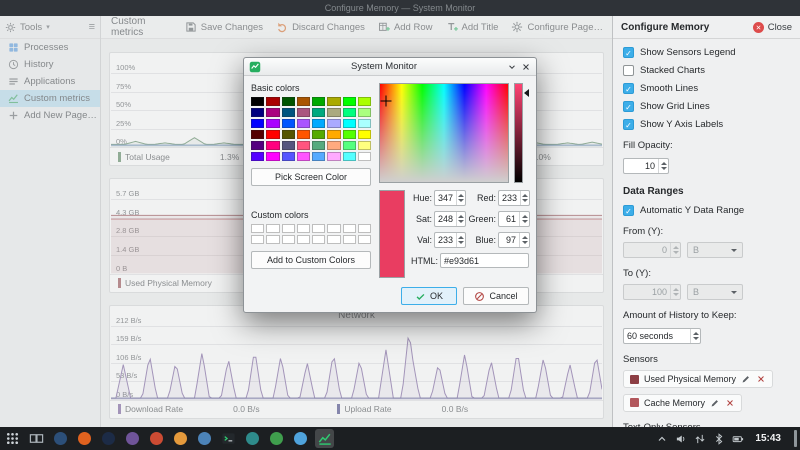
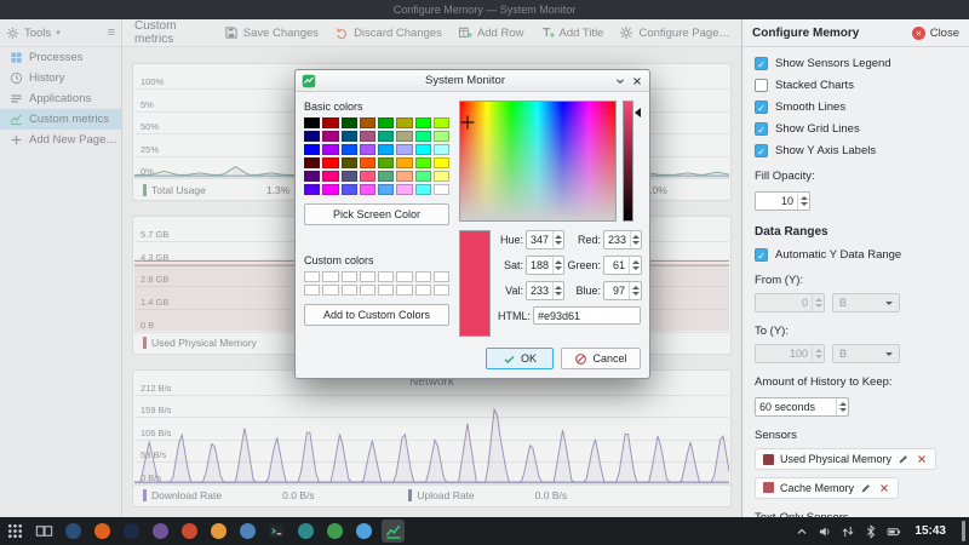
  Configure Memory — System Monitor
  Tools
  ≡
  Processes
  History
  Applications
  Custom metrics
  Add New Page…
  Custom metrics
  Save Changes
  Discard Changes
  Add Row
  Add Title
  Configure Page…
  100%
- 75%
+ 5%
  50%
  25%
  0%
  Total Usage
  1.3%
  .0%
  5.7 GB
  4.3 GB
  2.8 GB
  1.4 GB
  0 B
  Used Physical Memory
  Network
  212 B/s
  159 B/s
  106 B/s
  53 B/s
  0 B/s
  Download Rate
  0.0 B/s
  Upload Rate
  0.0 B/s
  Configure Memory
  Close
  ✓
  Show Sensors Legend
  Stacked Charts
  ✓
  Smooth Lines
  ✓
  Show Grid Lines
  ✓
  Show Y Axis Labels
  Fill Opacity:
  10
  Data Ranges
  ✓
  Automatic Y Data Range
  From (Y):
  0
  B
  To (Y):
  100
  B
  Amount of History to Keep:
  60 seconds
  Sensors
  Used Physical Memory
  Cache Memory
  System Monitor
  Basic colors
  Pick Screen Color
  Custom colors
  Add to Custom Colors
  Hue:
  347
  Red:
  233
  Sat:
- 248
+ 188
  Green:
  61
  Val:
  233
  Blue:
  97
  HTML:
  #e93d61
  OK
  Cancel
  15:43
